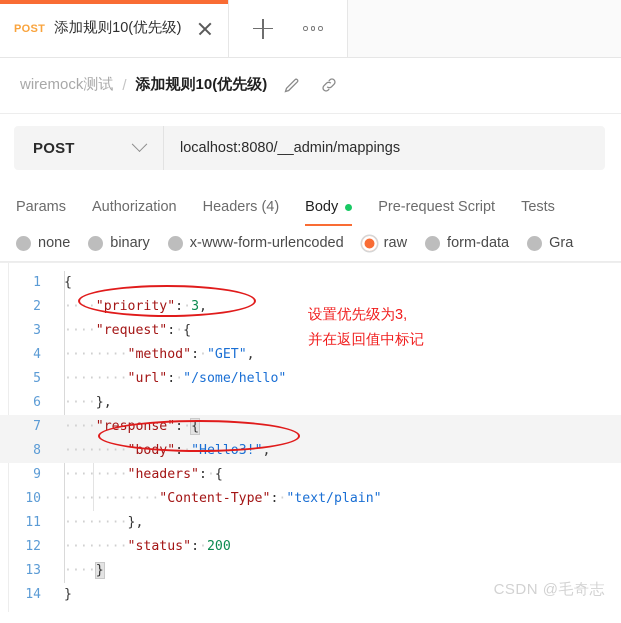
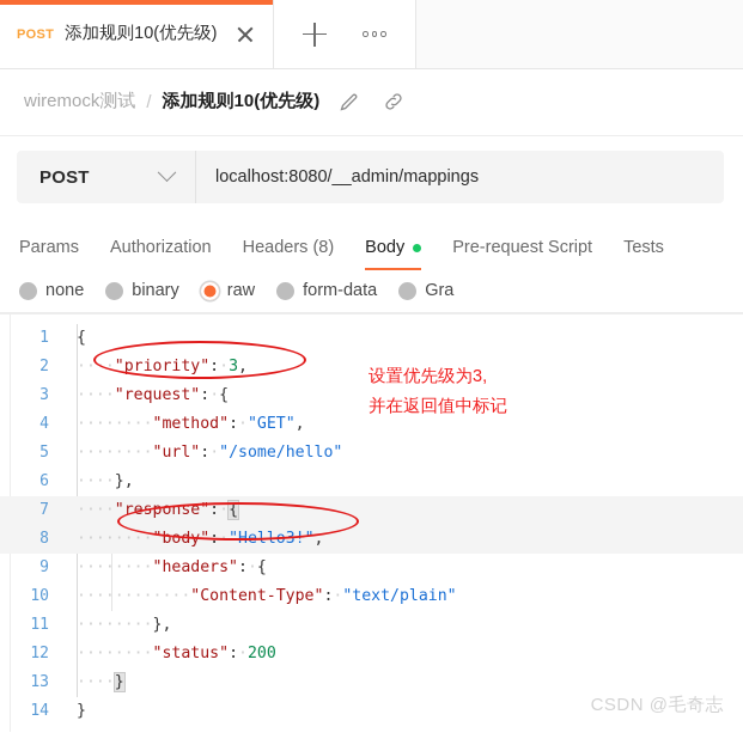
  POST
  添加规则10(优先级)
  wiremock测试
  /
  添加规则10(优先级)
  POST
  localhost:8080/__admin/mappings
  Params
  Authorization
- Headers (4)
+ Headers (8)
  Body
  Pre-request Script
  Tests
  none
  binary
- x-www-form-urlencoded
  raw
  form-data
  Gra
  1
  {
  2
  ····"priority":·3,
  3
  ····"request":·{
  4
  ········"method":·"GET",
  5
  ········"url":·"/some/hello"
  6
  ····},
  7
  ····"response":·{
  8
  ········"body":·"Hello3!",
  9
  ········"headers":·{
  10
  ············"Content-Type":·"text/plain"
  11
  ········},
  12
  ········"status":·200
  13
  ····}
  14
  }
  设置优先级为3,
  并在返回值中标记
  CSDN @毛奇志
